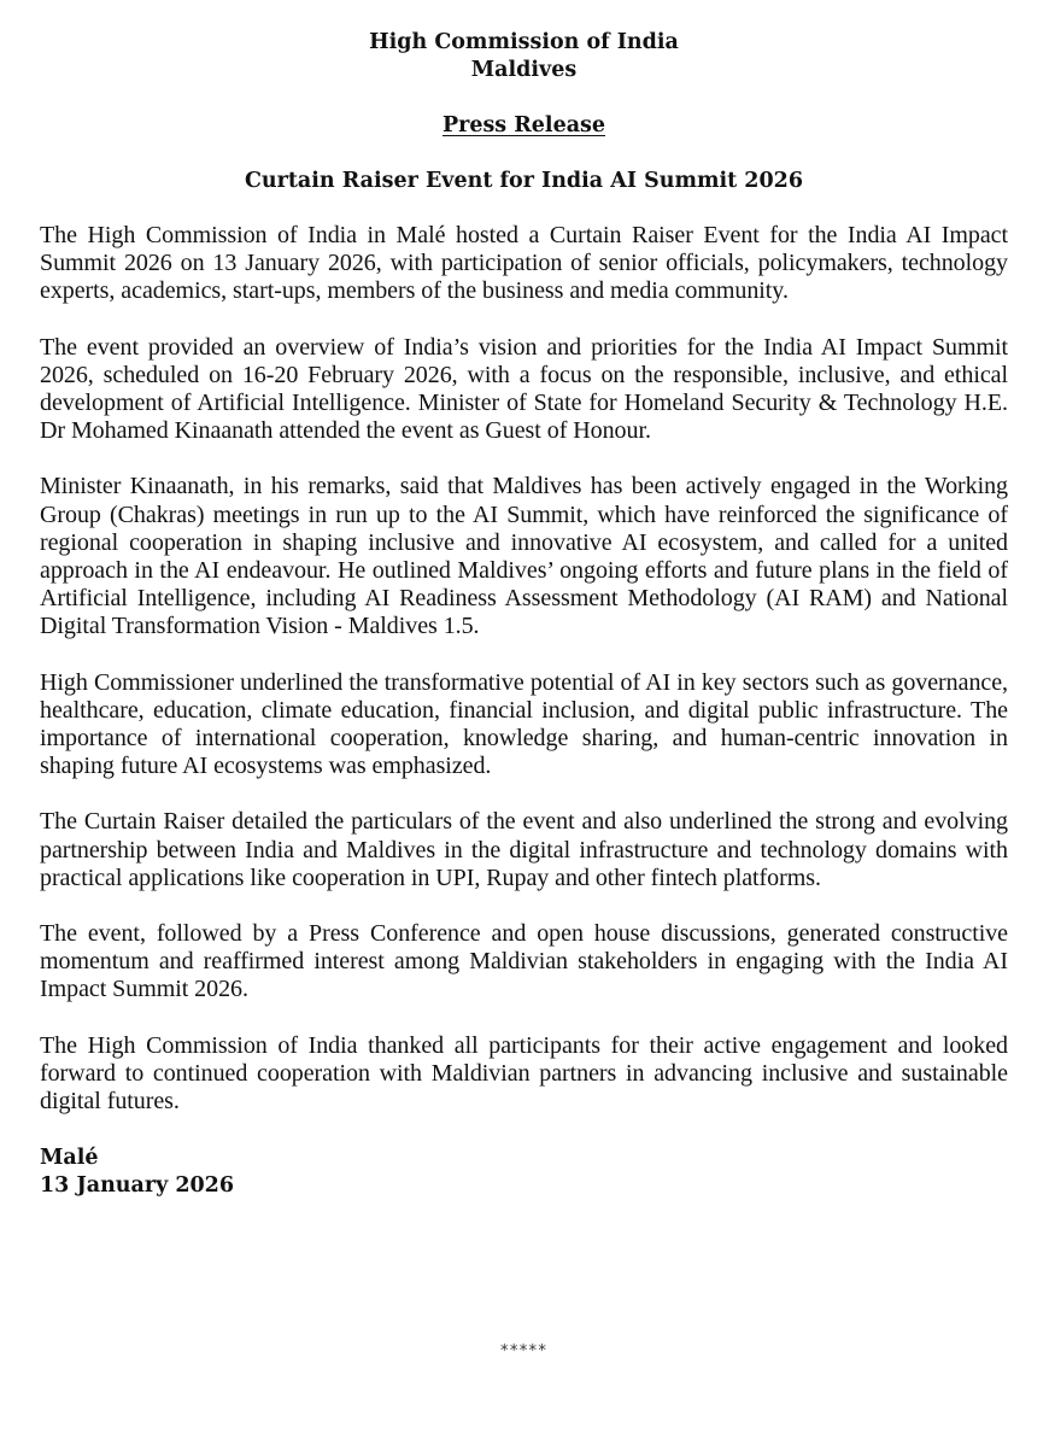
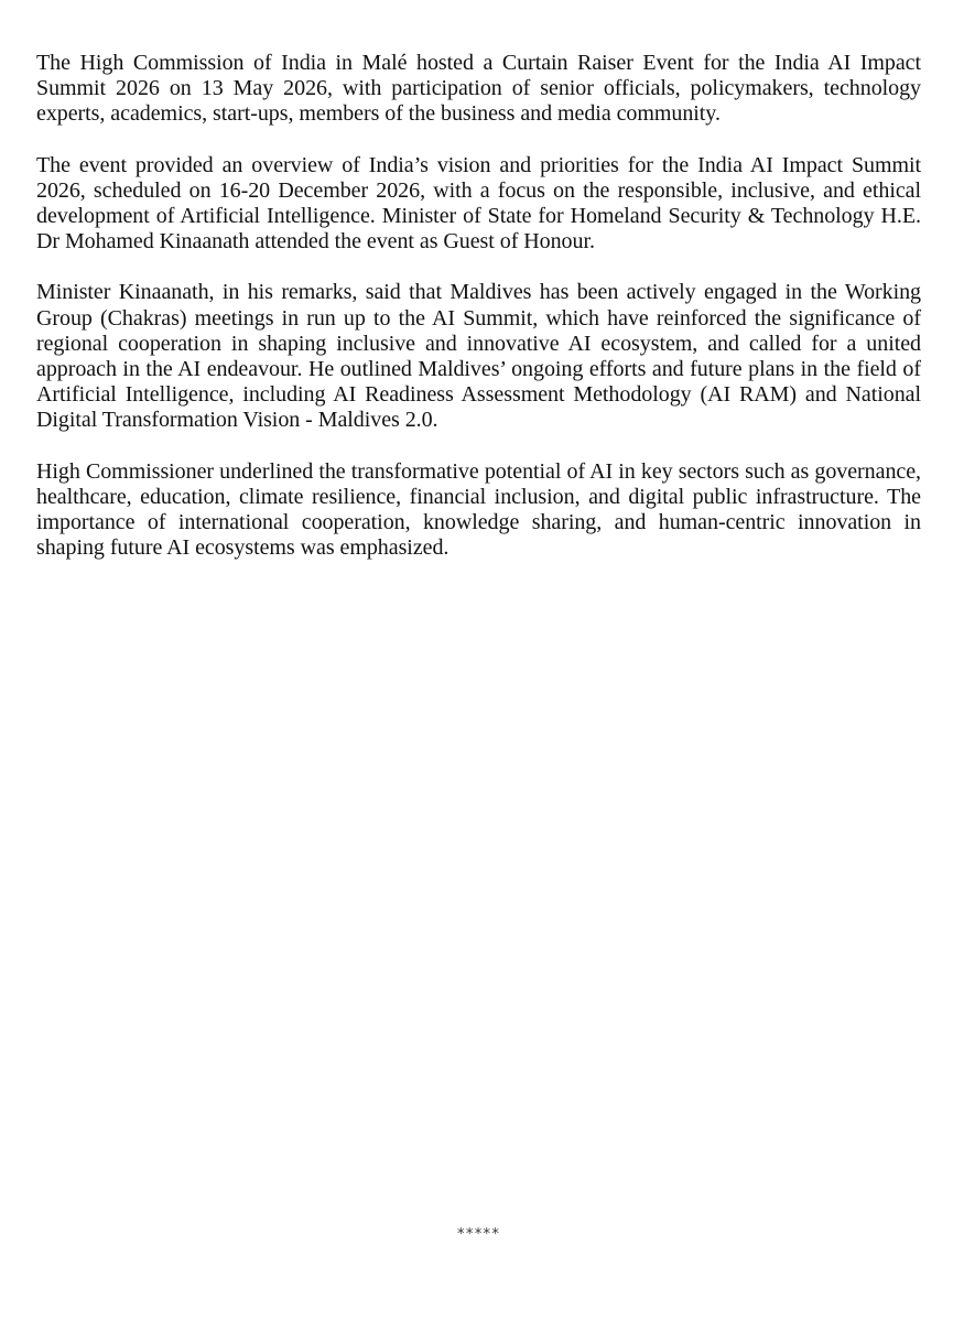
- High Commission of India
- Maldives
- Press Release
- Curtain Raiser Event for India AI Summit 2026
- The High Commission of India in Malé hosted a Curtain Raiser Event for the India AI Impact Summit 2026 on 13 January 2026, with participation of senior officials, policymakers, technology experts, academics, start-ups, members of the business and media community.
+ The High Commission of India in Malé hosted a Curtain Raiser Event for the India AI Impact Summit 2026 on 13 May 2026, with participation of senior officials, policymakers, technology experts, academics, start-ups, members of the business and media community.
- The event provided an overview of India’s vision and priorities for the India AI Impact Summit 2026, scheduled on 16-20 February 2026, with a focus on the responsible, inclusive, and ethical development of Artificial Intelligence. Minister of State for Homeland Security & Technology H.E. Dr Mohamed Kinaanath attended the event as Guest of Honour.
+ The event provided an overview of India’s vision and priorities for the India AI Impact Summit 2026, scheduled on 16-20 December 2026, with a focus on the responsible, inclusive, and ethical development of Artificial Intelligence. Minister of State for Homeland Security & Technology H.E. Dr Mohamed Kinaanath attended the event as Guest of Honour.
- Minister Kinaanath, in his remarks, said that Maldives has been actively engaged in the Working Group (Chakras) meetings in run up to the AI Summit, which have reinforced the significance of regional cooperation in shaping inclusive and innovative AI ecosystem, and called for a united approach in the AI endeavour. He outlined Maldives’ ongoing efforts and future plans in the field of Artificial Intelligence, including AI Readiness Assessment Methodology (AI RAM) and National Digital Transformation Vision - Maldives 1.5.
+ Minister Kinaanath, in his remarks, said that Maldives has been actively engaged in the Working Group (Chakras) meetings in run up to the AI Summit, which have reinforced the significance of regional cooperation in shaping inclusive and innovative AI ecosystem, and called for a united approach in the AI endeavour. He outlined Maldives’ ongoing efforts and future plans in the field of Artificial Intelligence, including AI Readiness Assessment Methodology (AI RAM) and National Digital Transformation Vision - Maldives 2.0.
- High Commissioner underlined the transformative potential of AI in key sectors such as governance, healthcare, education, climate education, financial inclusion, and digital public infrastructure. The importance of international cooperation, knowledge sharing, and human-centric innovation in shaping future AI ecosystems was emphasized.
+ High Commissioner underlined the transformative potential of AI in key sectors such as governance, healthcare, education, climate resilience, financial inclusion, and digital public infrastructure. The importance of international cooperation, knowledge sharing, and human-centric innovation in shaping future AI ecosystems was emphasized.
- The Curtain Raiser detailed the particulars of the event and also underlined the strong and evolving partnership between India and Maldives in the digital infrastructure and technology domains with practical applications like cooperation in UPI, Rupay and other fintech platforms.
- The event, followed by a Press Conference and open house discussions, generated constructive momentum and reaffirmed interest among Maldivian stakeholders in engaging with the India AI Impact Summit 2026.
- The High Commission of India thanked all participants for their active engagement and looked forward to continued cooperation with Maldivian partners in advancing inclusive and sustainable digital futures.
- Malé
- 13 January 2026
  *****
